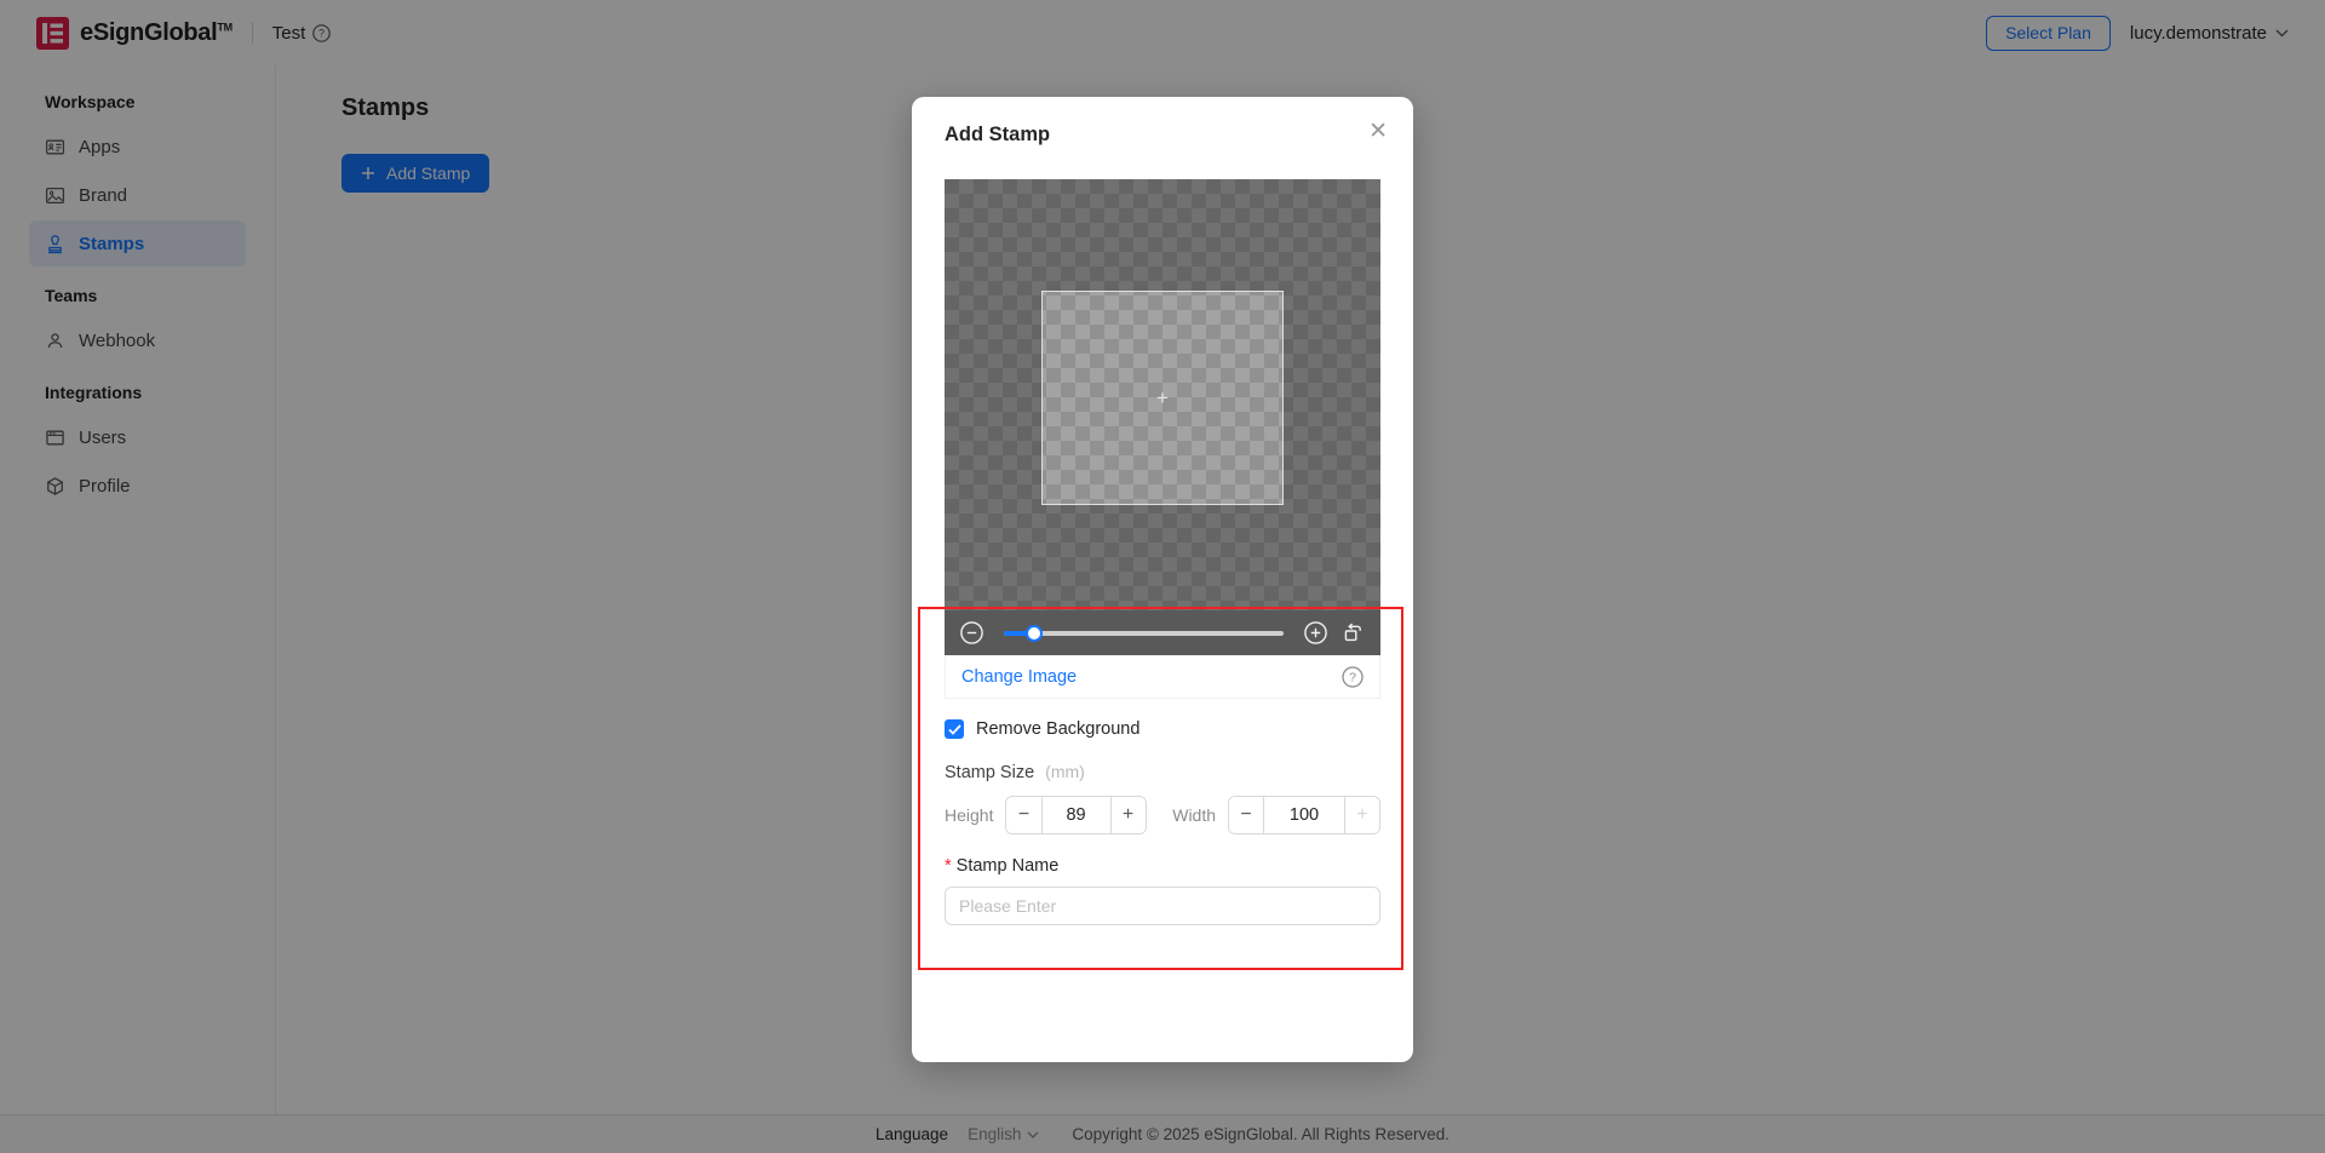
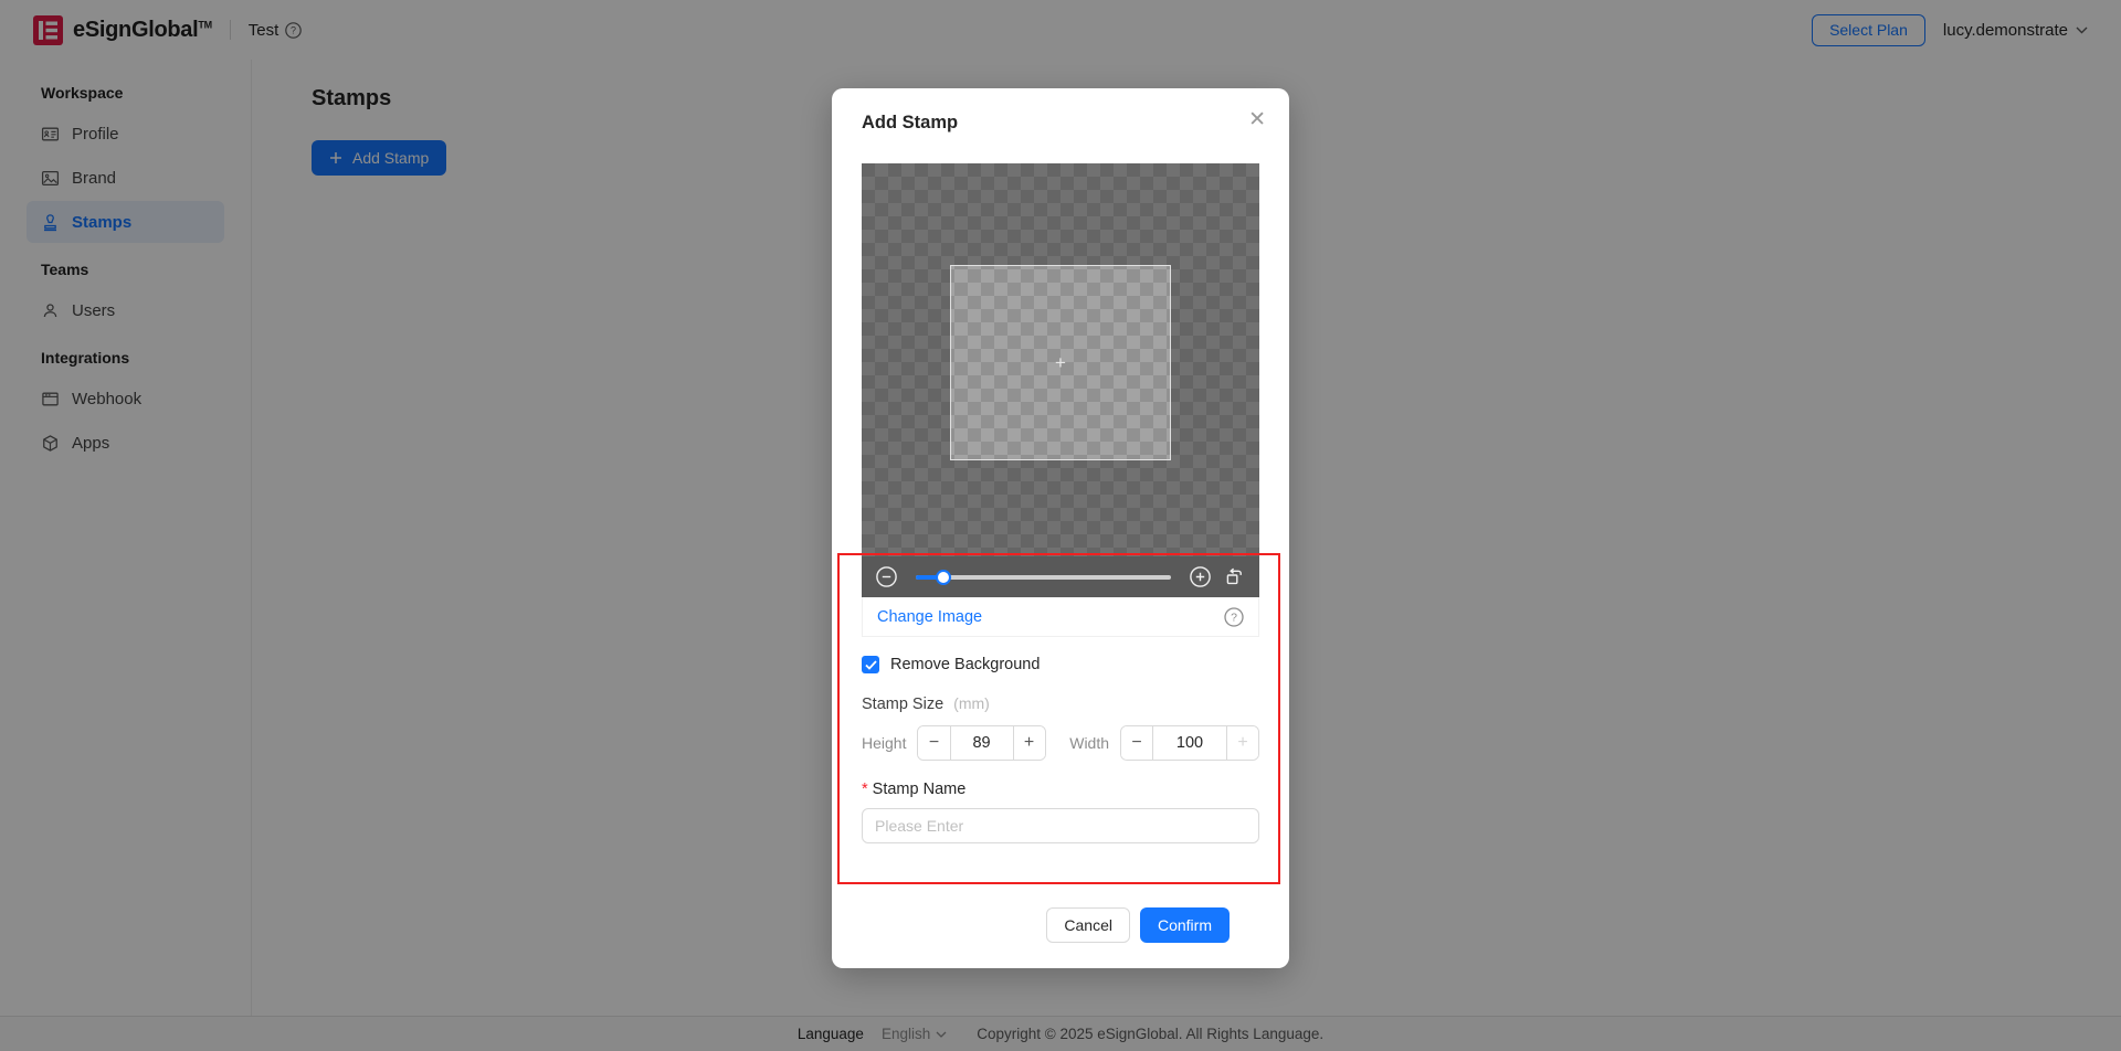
  eSignGlobalTM
  Test
  ?
  Select Plan
  lucy.demonstrate
  Workspace
- Apps
+ Profile
  Brand
  Stamps
  Teams
- Webhook
+ Users
  Integrations
- Users
+ Webhook
- Profile
+ Apps
  Stamps
  Add Stamp
  Language
  English
- Copyright © 2025 eSignGlobal. All Rights Reserved.
+ Copyright © 2025 eSignGlobal. All Rights Language.
  Add Stamp
  ✕
  +
  Change Image
  ?
  Remove Background
  Stamp Size
  (mm)
  Height
  −
  89
  +
  Width
  −
  100
  +
  * Stamp Name
  Please Enter
+ Cancel
+ Confirm
